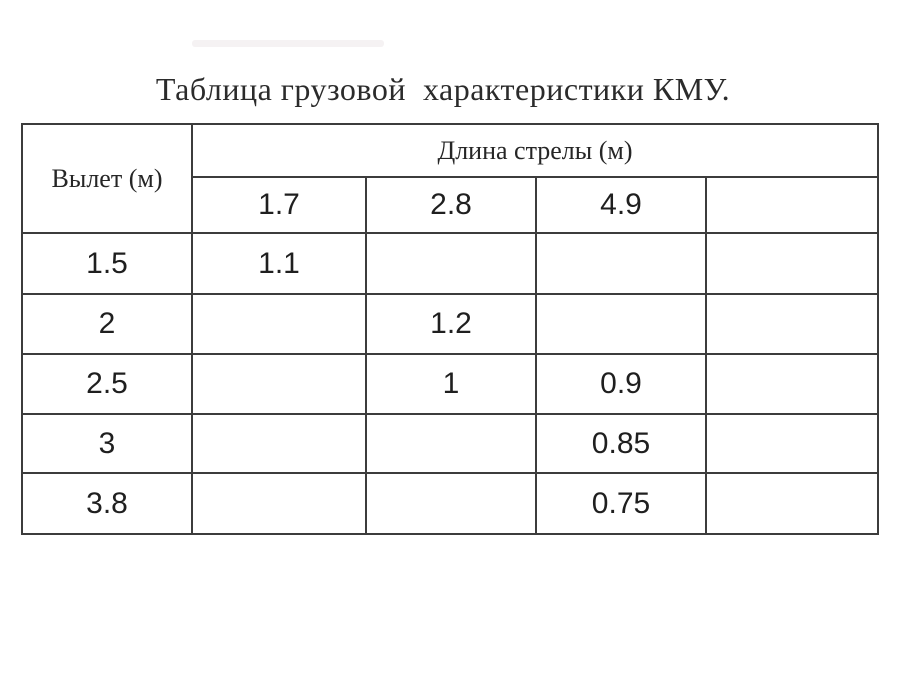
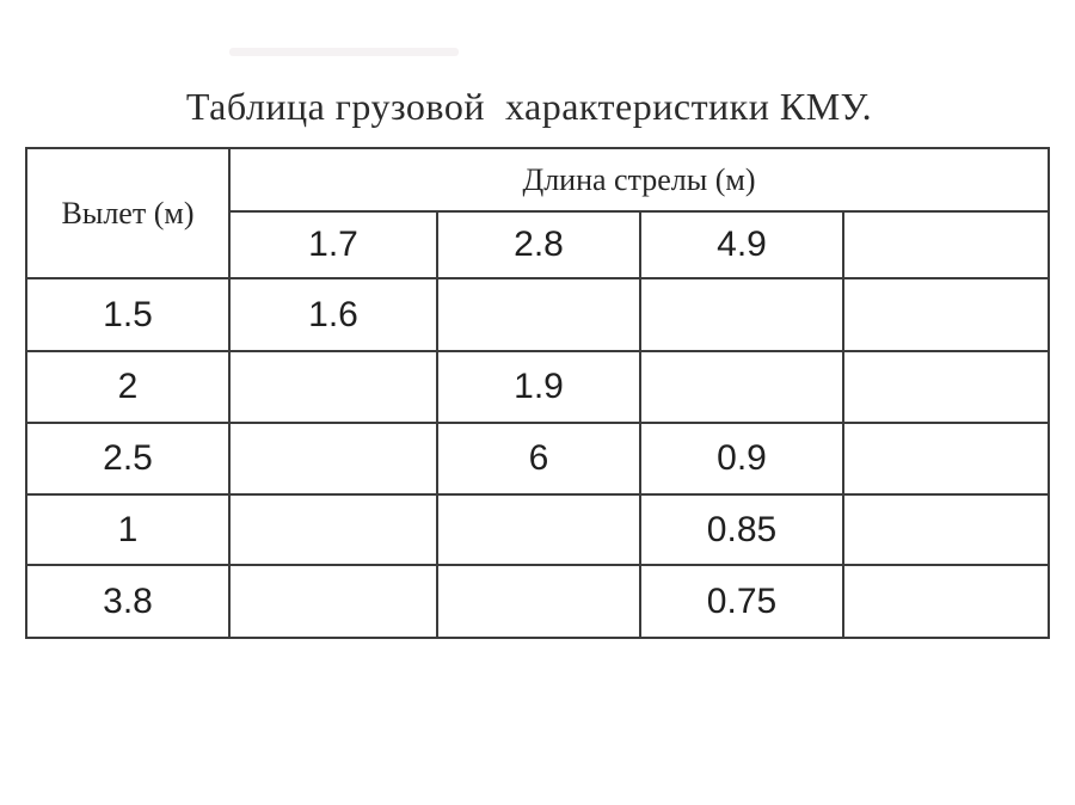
  Таблица грузовой характеристики КМУ.
  Вылет (м)	Длина стрелы (м)
  1.7	2.8	4.9
- 1.5	1.1
+ 1.5	1.6
- 2		1.2
+ 2		1.9
- 2.5		1	0.9
+ 2.5		6	0.9
- 3			0.85
+ 1			0.85
  3.8			0.75
